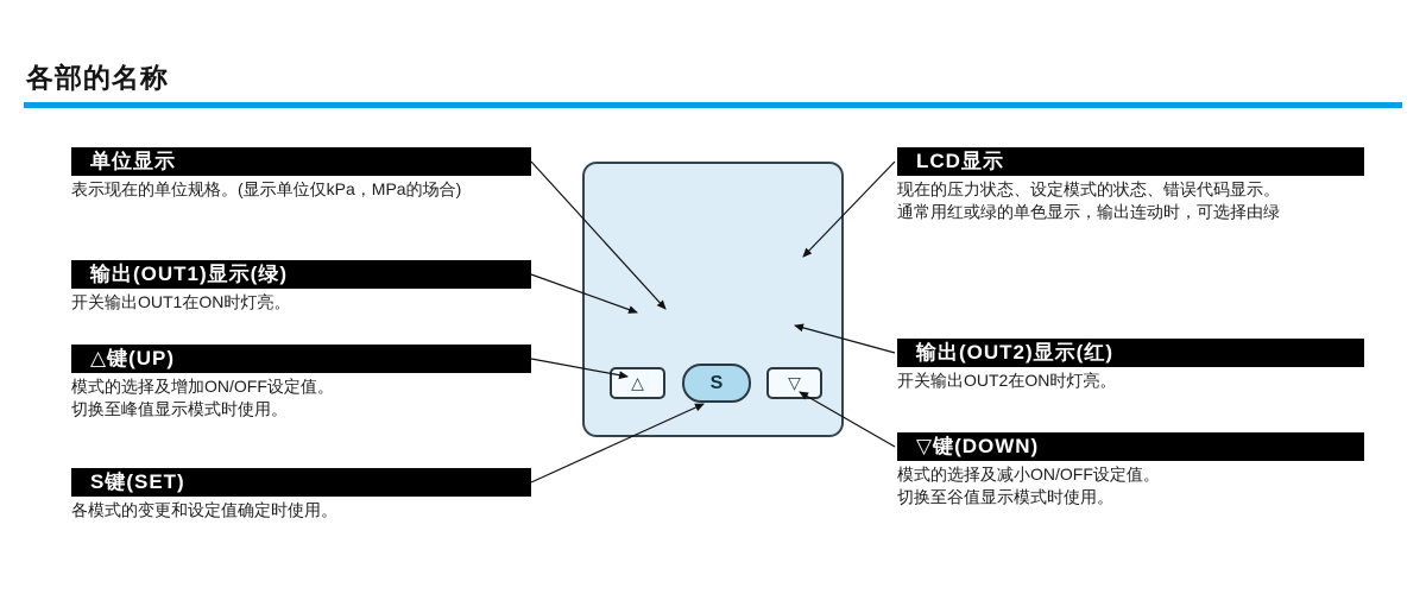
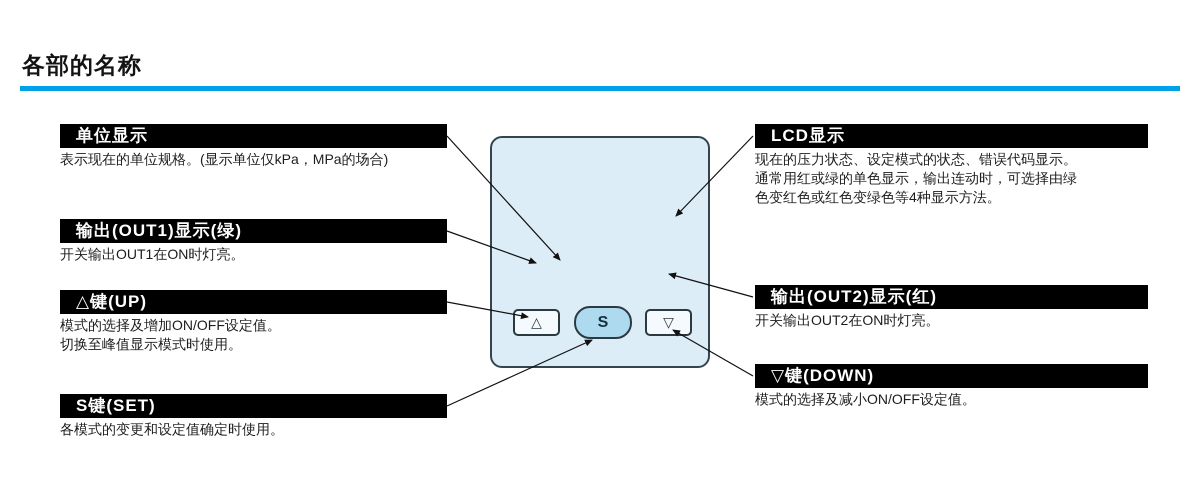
  各部的名称
  单位显示
  表示现在的单位规格。(显示单位仅kPa，MPa的场合)
  输出(OUT1)显示(绿)
  开关输出OUT1在ON时灯亮。
  △键(UP)
  模式的选择及增加ON/OFF设定值。
  切换至峰值显示模式时使用。
  S键(SET)
  各模式的变更和设定值确定时使用。
  LCD显示
  现在的压力状态、设定模式的状态、错误代码显示。
  通常用红或绿的单色显示，输出连动时，可选择由绿
+ 色变红色或红色变绿色等4种显示方法。
  输出(OUT2)显示(红)
  开关输出OUT2在ON时灯亮。
  ▽键(DOWN)
  模式的选择及减小ON/OFF设定值。
- 切换至谷值显示模式时使用。
  △
  S
  ▽
